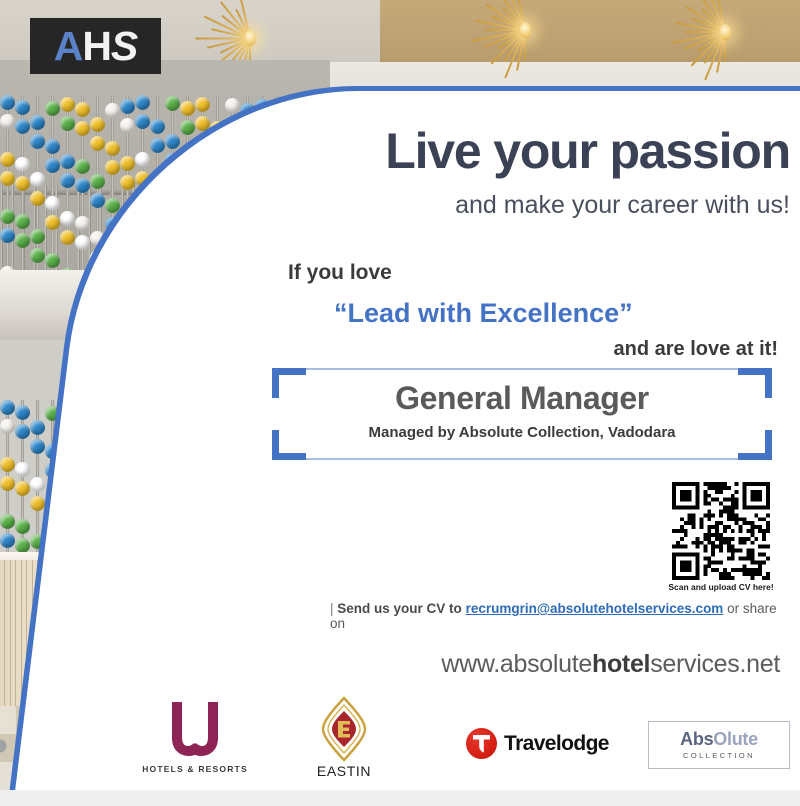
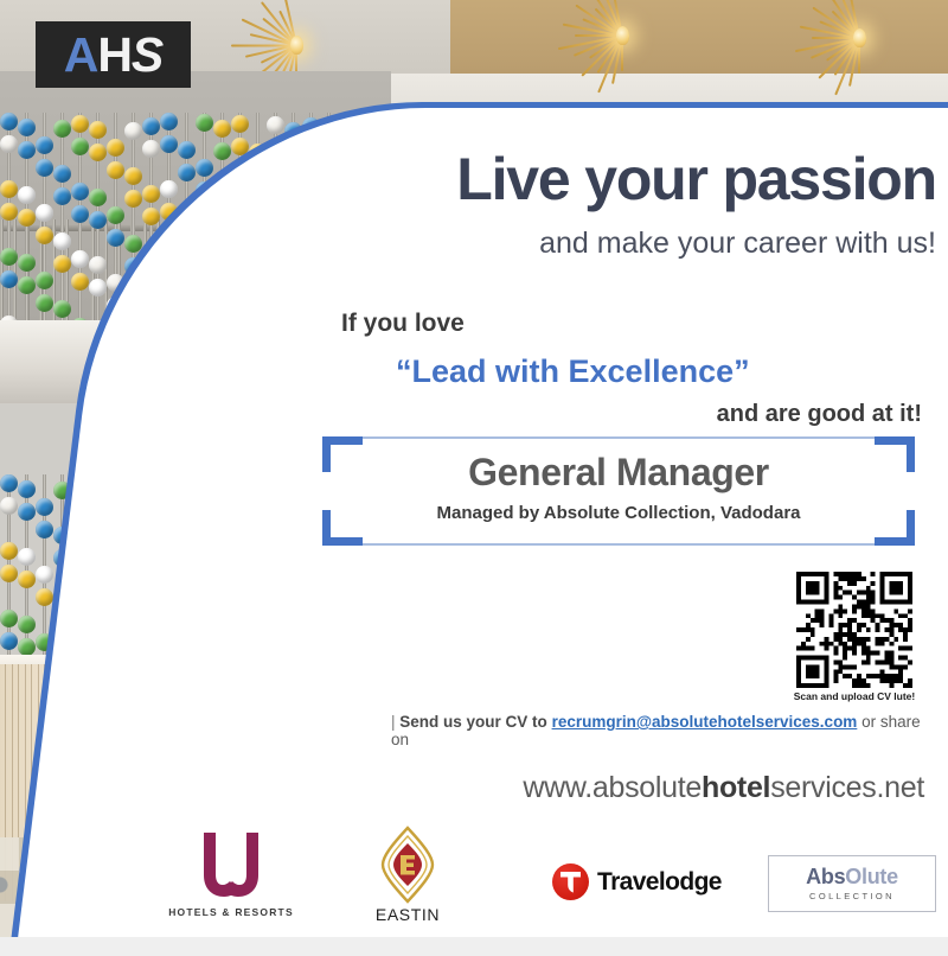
  A
  H
  S
  Live your passion
  and make your career with us!
  If you love
  “Lead with Excellence”
- and are love at it!
+ and are good at it!
  General Manager
  Managed by Absolute Collection, Vadodara
- Scan and upload CV here!
+ Scan and upload CV lute!
  | Send us your CV to recrumgrin@absolutehotelservices.com or share on
  www.absolutehotelservices.net
  HOTELS & RESORTS
  EASTIN
  Travelodge
  AbsOlute
  COLLECTION
